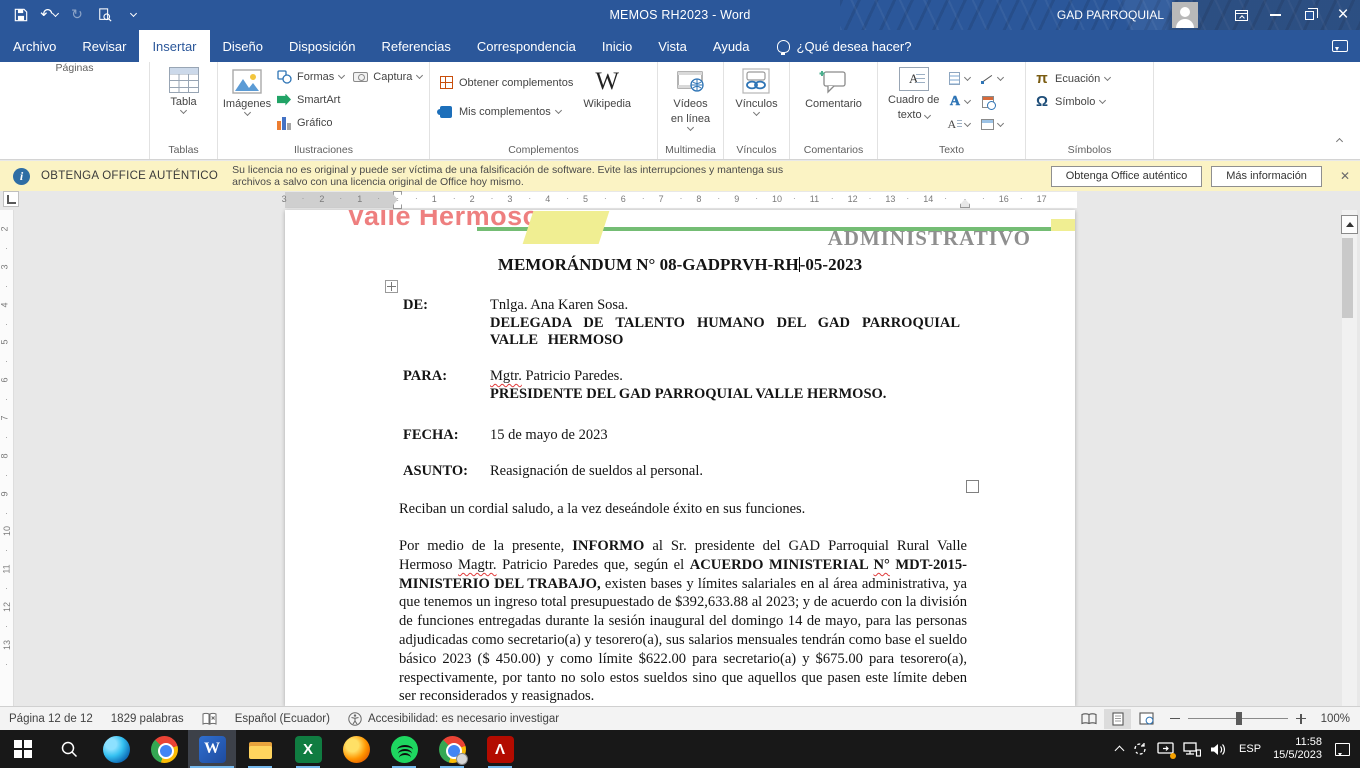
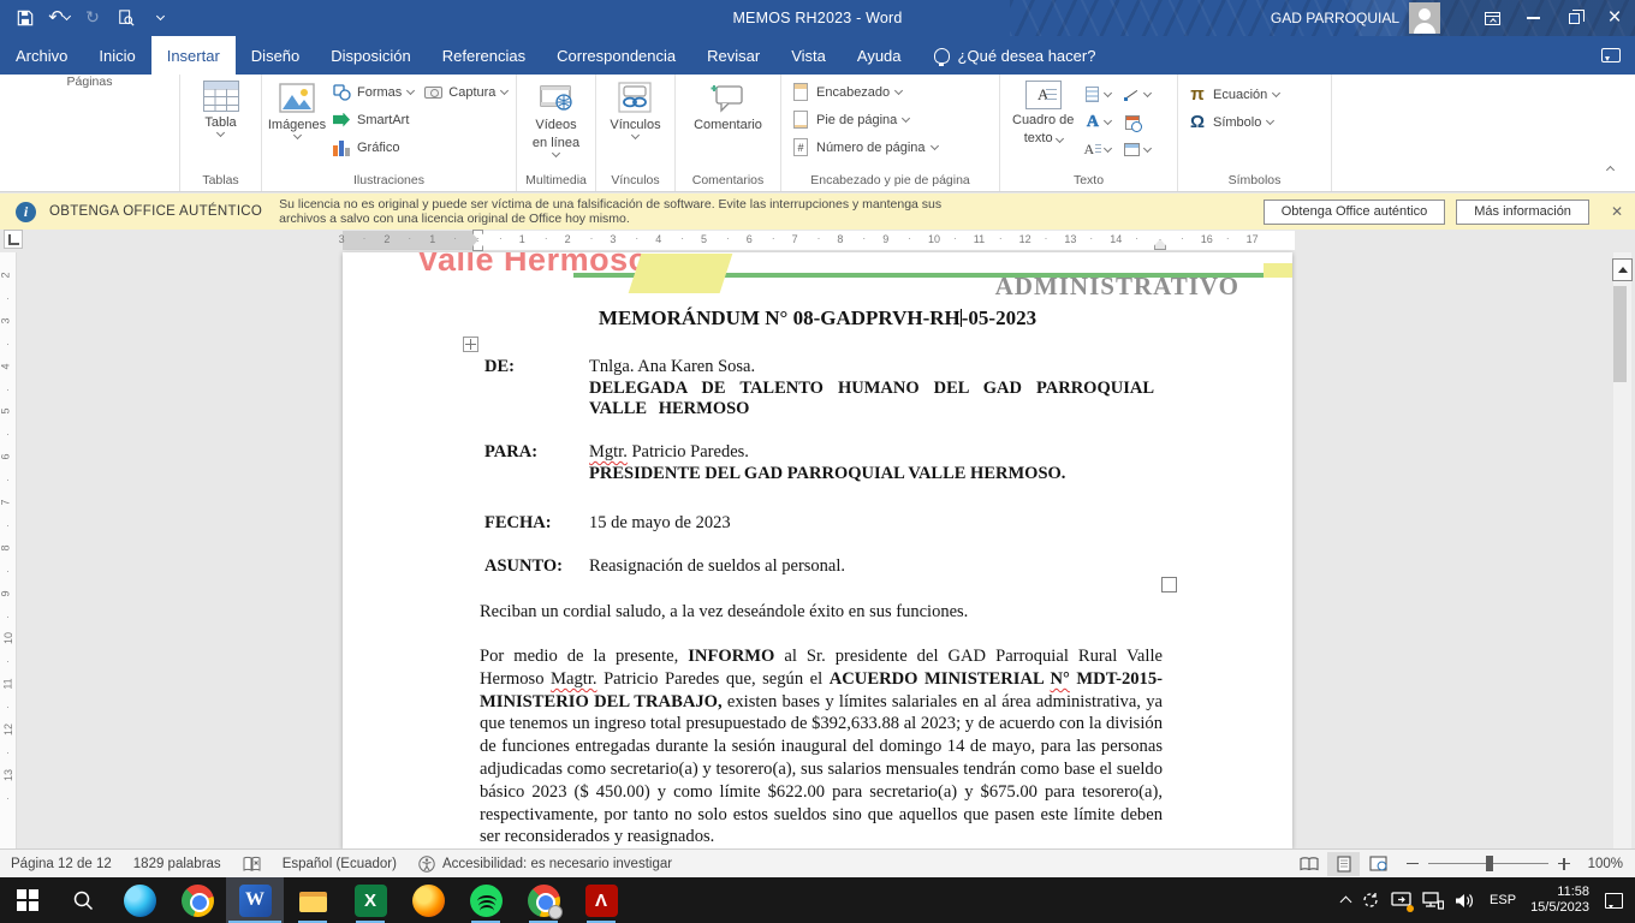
  MEMOS RH2023 - Word
  GAD PARROQUIAL
  Archivo
- Revisar
+ Inicio
  Insertar
  Diseño
  Disposición
  Referencias
  Correspondencia
- Inicio
+ Revisar
  Vista
  Ayuda
  ¿Qué desea hacer?
  Páginas
  Tabla
  Tablas
  Imágenes
  Formas
  SmartArt
  Gráfico
  Captura
  Ilustraciones
- Obtener complementos
- Mis complementos
- Wikipedia
- Complementos
  Vídeos
  en línea
  Multimedia
  Vínculos
  Vínculos
  Comentario
  Comentarios
+ Encabezado
+ Pie de página
+ Número de página
+ Encabezado y pie de página
  Cuadro de
  texto
  Texto
  Ecuación
  Símbolo
  Símbolos
  i
  OBTENGA OFFICE AUTÉNTICO
  Su licencia no es original y puede ser víctima de una falsificación de software. Evite las interrupciones y mantenga sus archivos a salvo con una licencia original de Office hoy mismo.
  Obtenga Office auténtico
  Más información
  3
  2
  ·
  1
  ·
  ·
  1
  ·
  2
  ·
  3
  ·
  4
  ·
  5
  ·
  6
  ·
  7
  ·
  8
  ·
  9
  ·
  10
  ·
  11
  ·
  12
  ·
  13
  ·
  14
  ·
  ·
  16
  ·
  17
  ·
  ·
  ·
  ·
  ·
  ·
  ·
  ·
  ·
  ·
  ·
  ·
  Valle Hermos
  ADMINISTRATIVO
  MEMORÁNDUM N° 08-GADPRVH-RH-05-2023
  DE:
  Tnlga. Ana Karen Sosa.
  DELEGADA DE TALENTO HUMANO DEL GAD PARROQUIAL VALLE HERMOSO
  PARA:
  Mgtr. Patricio Paredes.
  PRESIDENTE DEL GAD PARROQUIAL VALLE HERMOSO.
  FECHA:
  15 de mayo de 2023
  ASUNTO:
  Reasignación de sueldos al personal.
  Reciban un cordial saludo, a la vez deseándole éxito en sus funciones.
  Por medio de la presente, INFORMO al Sr. presidente del GAD Parroquial Rural Valle Hermoso Magtr. Patricio Paredes que, según el ACUERDO MINISTERIAL N° MDT-2015-MINISTERIO DEL TRABAJO, existen bases y límites salariales en al área administrativa, ya que tenemos un ingreso total presupuestado de $392,633.88 al 2023; y de acuerdo con la división de funciones entregadas durante la sesión inaugural del domingo 14 de mayo, para las personas adjudicadas como secretario(a) y tesorero(a), sus salarios mensuales tendrán como base el sueldo básico 2023 ($ 450.00) y como límite $622.00 para secretario(a) y $675.00 para tesorero(a), respectivamente, por tanto no solo estos sueldos sino que aquellos que pasen este límite deben ser reconsiderados y reasignados.
  Página 12 de 12
  1829 palabras
  Español (Ecuador)
  Accesibilidad: es necesario investigar
  100%
  W
  X
  Λ
  ESP
  11:58
  15/5/2023
